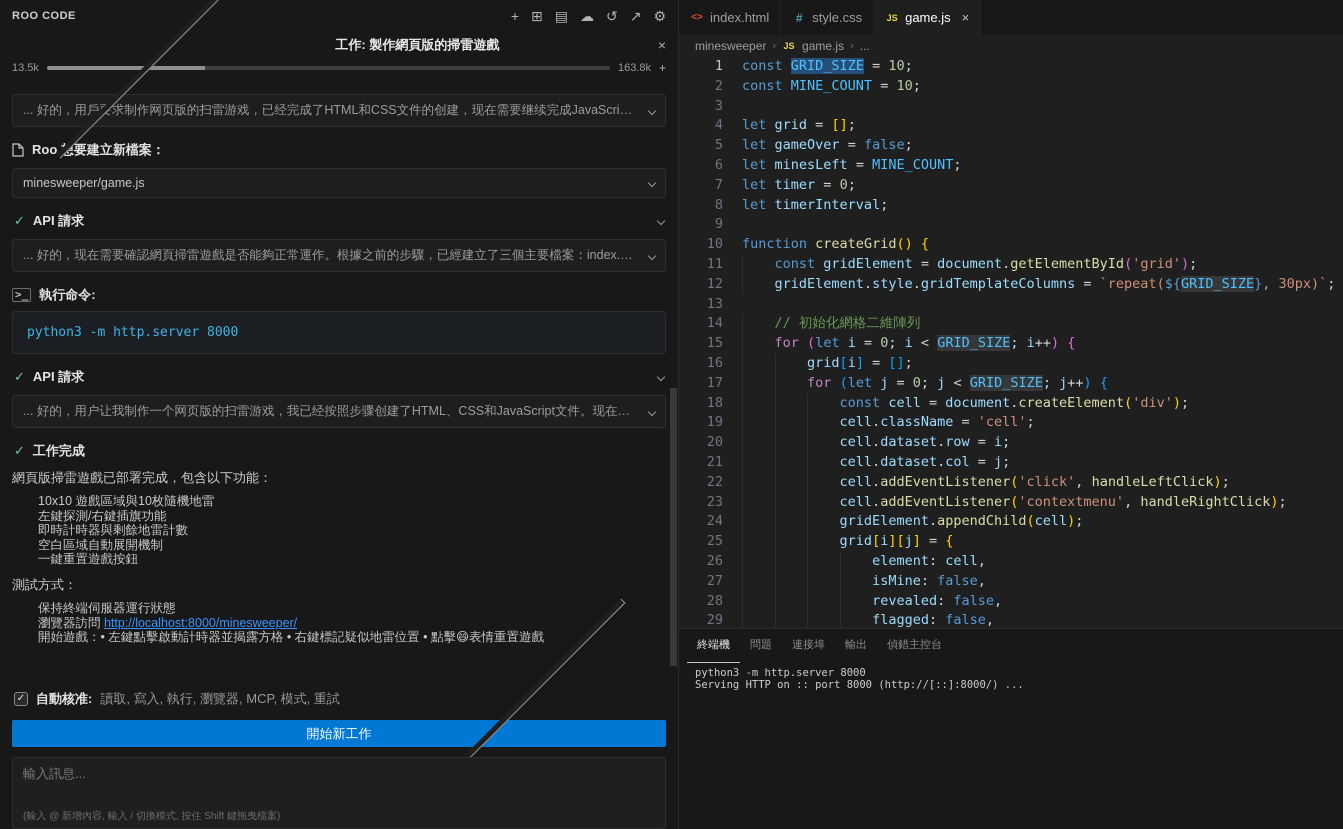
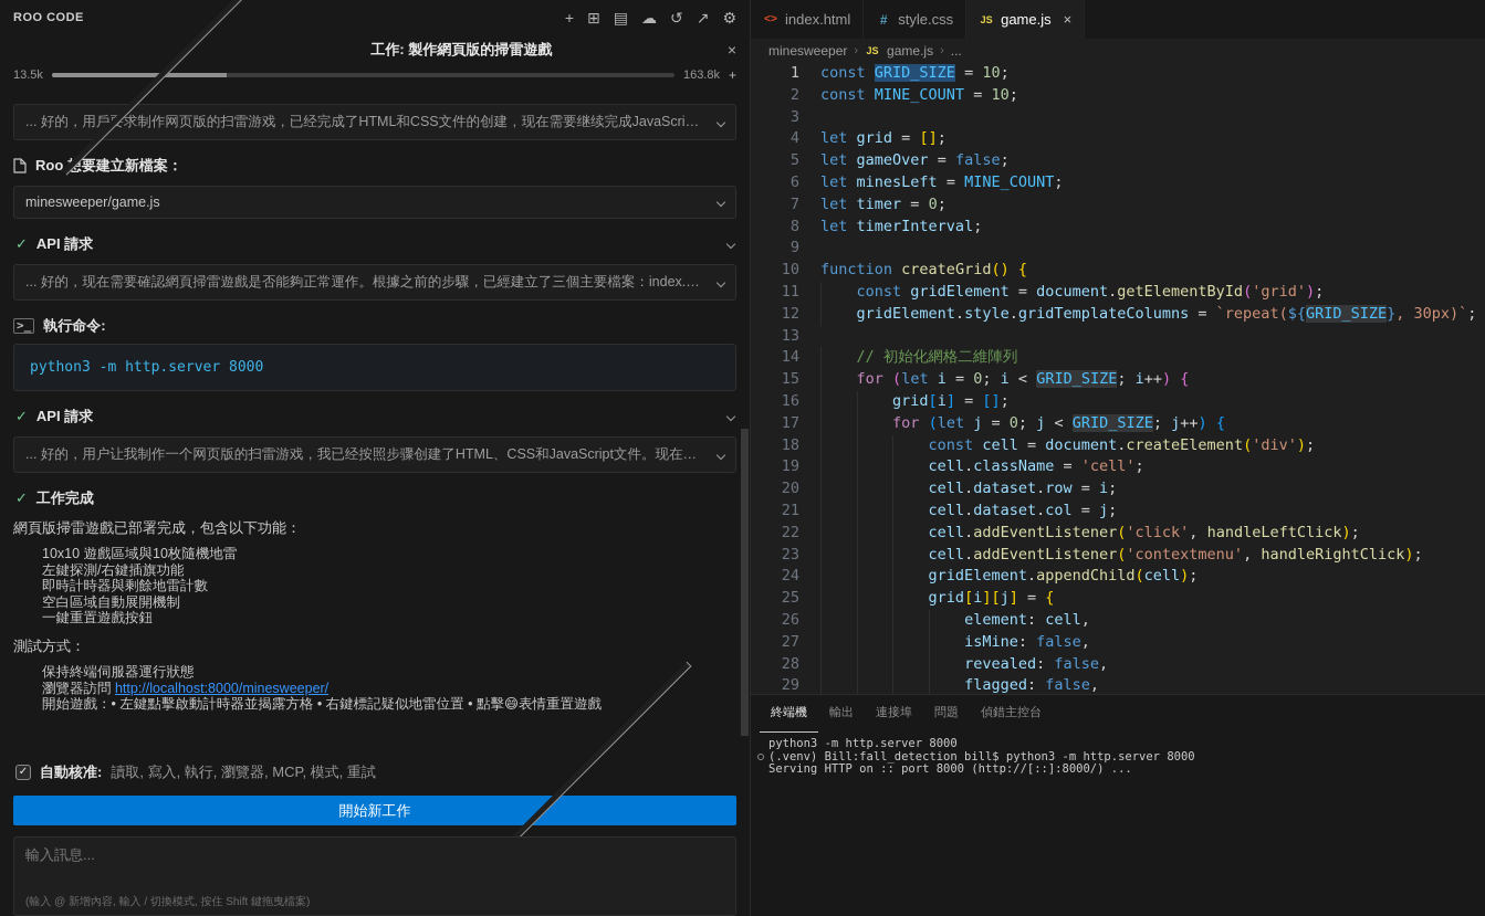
  ROO CODE
  +
  ⊞
  ▤
  ☁
  ↺
  ↗
  ⚙
  工作: 製作網頁版的掃雷遊戲
  ×
  13.5k
  163.8k
  +
  ... 好的，用戶求制作网页版的扫雷游戏，已经完成了HTML和CSS文件的创建，现在需要继续完成JavaScript的
  Roo要建立新檔案：
  minesweeper/game.js
  ✓
  API 請求
  ... 好的，现在需要確認網頁掃雷遊戲是否能夠正常運作。根據之前的步驟，已經建立了三個主要檔案：index.htm
  >_
  執行命令:
  python3 -m http.server 8000
  ✓
  API 請求
  ... 好的，用户让我制作一个网页版的扫雷游戏，我已经按照步骤创建了HTML、CSS和JavaScript文件。现在需要
  ✓
  工作完成
  網頁版掃雷遊戲已部署完成，包含以下功能：
  10x10 遊戲區域與10枚隨機地雷
  左鍵探測/右鍵插旗功能
  即時計時器與剩餘地雷計數
  空白區域自動展開機制
  一鍵重置遊戲按鈕
  測試方式：
  保持終端伺服器運行狀態
  瀏覽器訪問 http://localhost:8000/minesweeper/
  開始遊戲：• 左鍵點擊啟動計時器並揭露方格 • 右鍵標記疑似地雷位置 • 點擊😄表情重置遊戲
  ✓
  自動核准:
  讀取, 寫入, 執行, 瀏覽器, MCP, 模式, 重試
  開始新工作
  輸入訊息...
  (輸入 @ 新增內容, 輸入 / 切換模式, 按住 Shift 鍵拖曳檔案)
  <>
  index.html
  #
  style.css
  JS
  game.js
  ×
  minesweeper
  ›
  JS
  game.js
  ›
  ...
  1
  const GRID_SIZE = 10;
  2
  const MINE_COUNT = 10;
  3
  4
  let grid = [];
  5
  let gameOver = false;
  6
  let minesLeft = MINE_COUNT;
  7
  let timer = 0;
  8
  let timerInterval;
  9
  10
  function createGrid() {
  11
  const gridElement = document.getElementById('grid');
  12
  gridElement.style.gridTemplateColumns = `repeat(${GRID_SIZE}, 30px)`;
  13
  14
  // 初始化網格二維陣列
  15
  for (let i = 0; i < GRID_SIZE; i++) {
  16
  grid[i] = [];
  17
  for (let j = 0; j < GRID_SIZE; j++) {
  18
  const cell = document.createElement('div');
  19
  cell.className = 'cell';
  20
  cell.dataset.row = i;
  21
  cell.dataset.col = j;
  22
  cell.addEventListener('click', handleLeftClick);
  23
  cell.addEventListener('contextmenu', handleRightClick);
  24
  gridElement.appendChild(cell);
  25
  grid[i][j] = {
  26
  element: cell,
  27
  isMine: false,
  28
  revealed: false,
  29
  flagged: false,
  終端機
- 問題
+ 輸出
  連接埠
- 輸出
+ 問題
  偵錯主控台
  python3 -m http.server 8000
+ (.venv) Bill:fall_detection bill$ python3 -m http.server 8000
  Serving HTTP on :: port 8000 (http://[::]:8000/) ...
